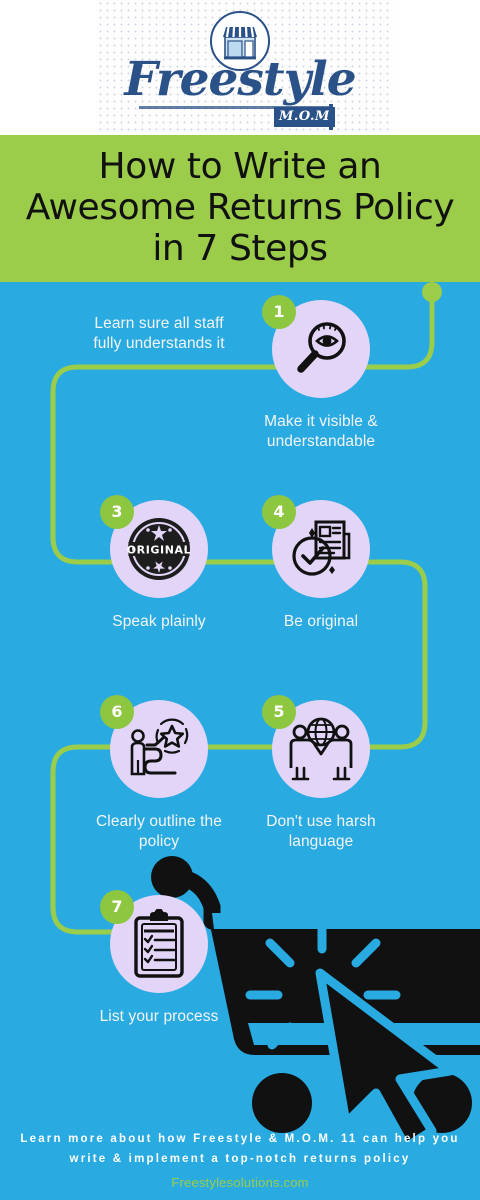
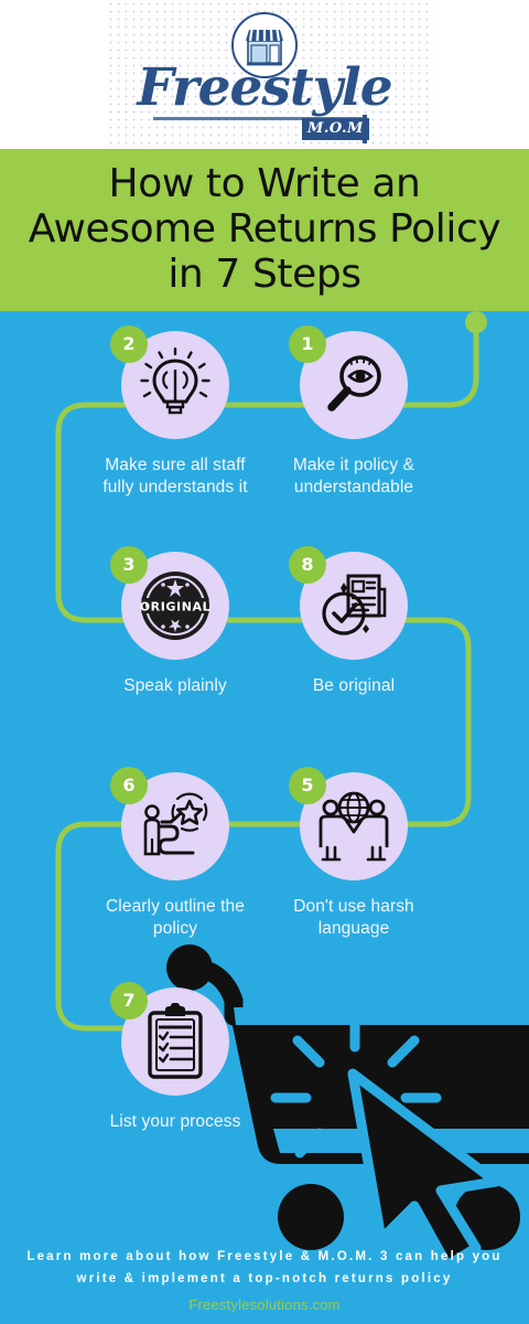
  Freestyle
  M.O.M
  How to Write an Awesome Returns Policy in 7 Steps
  1
- Make it visible & understandable
+ Make it policy & understandable
+ 2
- Learn sure all staff fully understands it
+ Make sure all staff fully understands it
  3
  ORIGINAL
  Speak plainly
- 4
+ 8
  Be original
  5
  Don't use harsh language
  6
  Clearly outline the policy
  7
  List your process
- Learn more about how Freestyle & M.O.M. 11 can help you write & implement a top-notch returns policy
+ Learn more about how Freestyle & M.O.M. 3 can help you write & implement a top-notch returns policy
  Freestylesolutions.com
